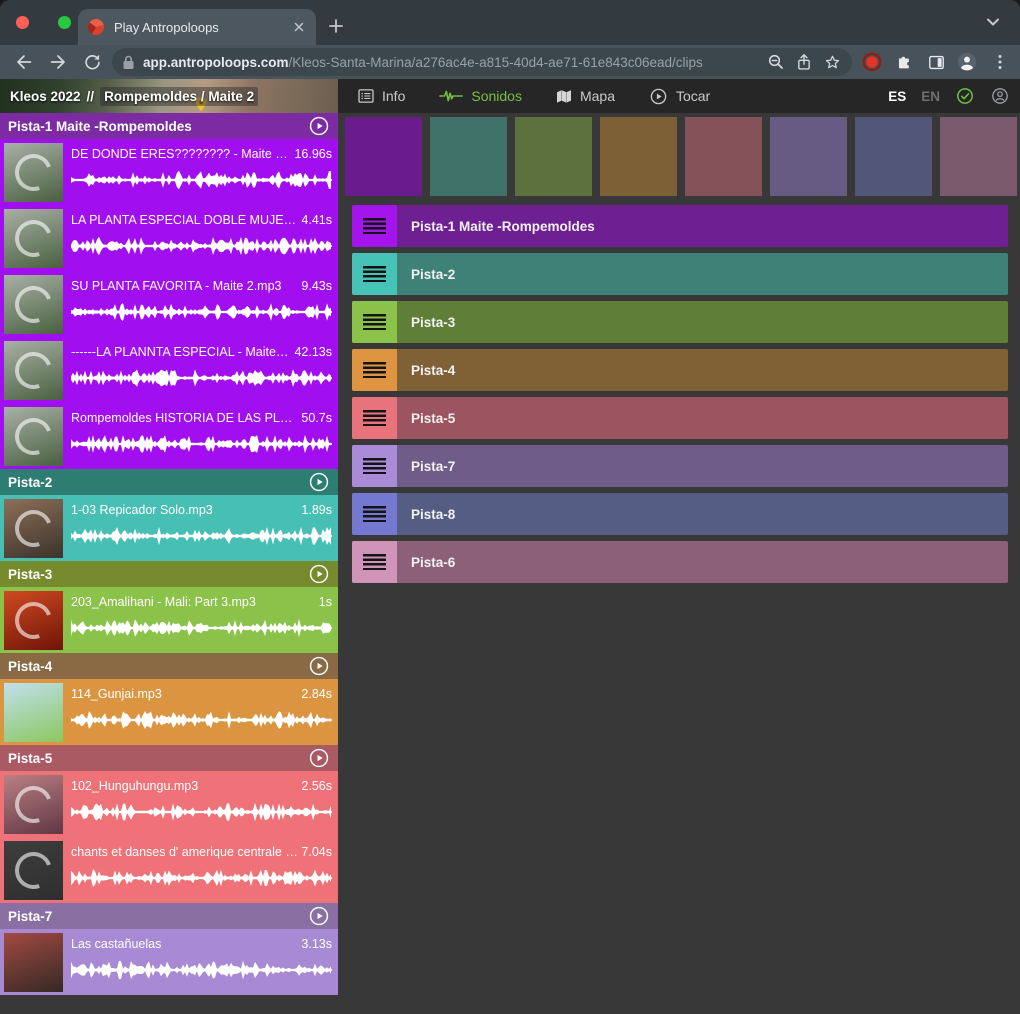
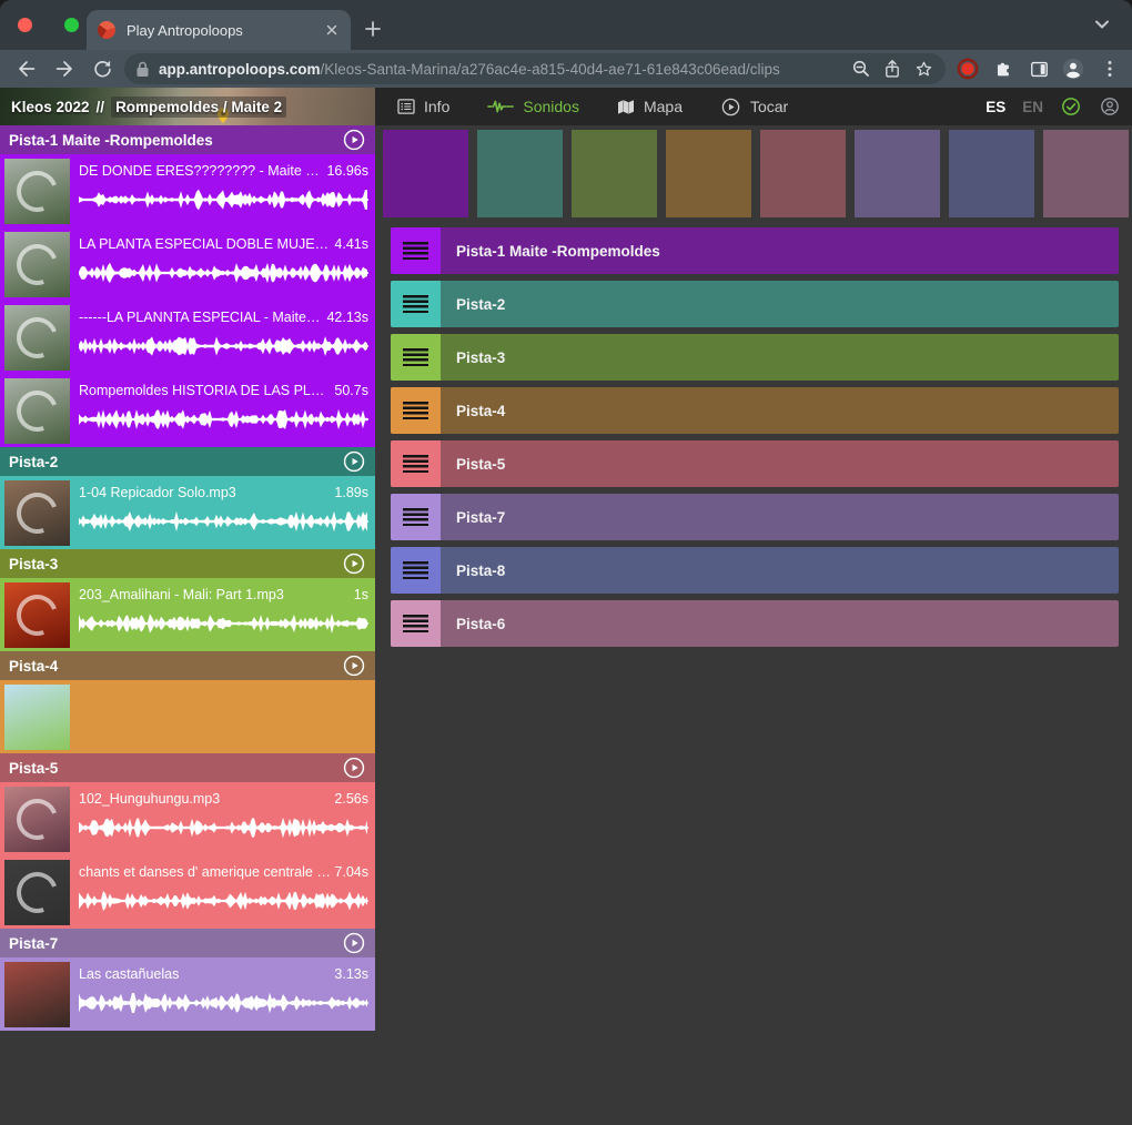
  Play Antropoloops
  app.antropoloops.com/Kleos-Santa-Marina/a276ac4e-a815-40d4-ae71-61e843c06ead/clips
  Kleos 2022 // Rompemoldes / Maite 2
  Info
  Sonidos
  Mapa
  Tocar
  ES
  EN
  Pista-1 Maite -Rompemoldes
  DE DONDE ERES???????? - Maite 2.m
  16.96s
  LA PLANTA ESPECIAL DOBLE MUJER -
  4.41s
- SU PLANTA FAVORITA - Maite 2.mp3
- 9.43s
  ------LA PLANNTA ESPECIAL - Maite 2.
  42.13s
  Rompemoldes HISTORIA DE LAS PLAN
  50.7s
  Pista-2
- 1-03 Repicador Solo.mp3
+ 1-04 Repicador Solo.mp3
  1.89s
  Pista-3
- 203_Amalihani - Mali: Part 3.mp3
+ 203_Amalihani - Mali: Part 1.mp3
  1s
  Pista-4
- 114_Gunjai.mp3
- 2.84s
  Pista-5
  102_Hunguhungu.mp3
  2.56s
  chants et danses d' amerique centrale - 0
  7.04s
  Pista-7
  Las castañuelas
  3.13s
  Pista-1 Maite -Rompemoldes
  Pista-2
  Pista-3
  Pista-4
  Pista-5
  Pista-7
  Pista-8
  Pista-6
